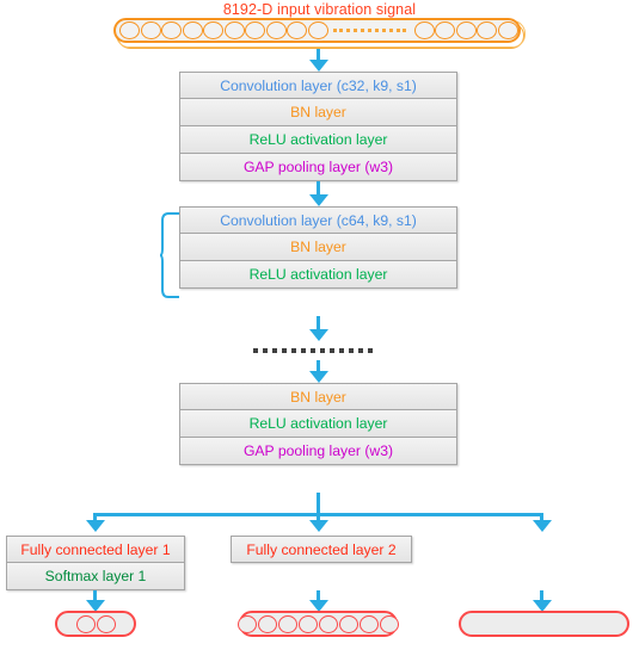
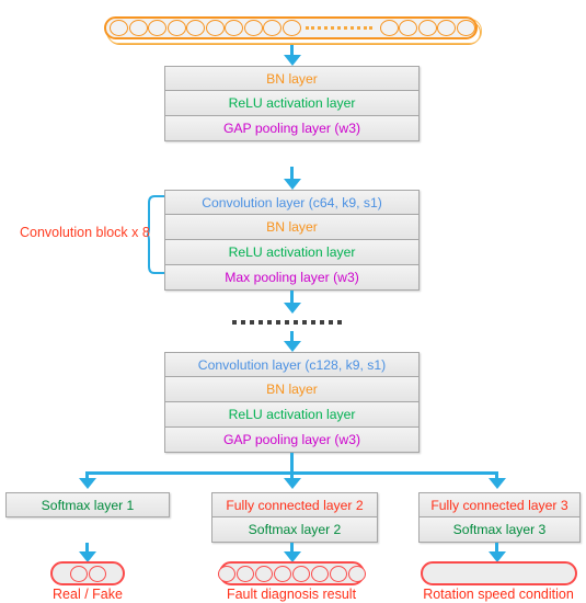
- 8192-D input vibration signal
- Convolution layer (c32, k9, s1)
  BN layer
  ReLU activation layer
  GAP pooling layer (w3)
  Convolution layer (c64, k9, s1)
  BN layer
  ReLU activation layer
+ Max pooling layer (w3)
+ Convolution block x 8
+ Convolution layer (c128, k9, s1)
  BN layer
  ReLU activation layer
  GAP pooling layer (w3)
- Fully connected layer 1
  Softmax layer 1
  Fully connected layer 2
+ Softmax layer 2
+ Fully connected layer 3
+ Softmax layer 3
+ Real / Fake
+ Fault diagnosis result
+ Rotation speed condition
